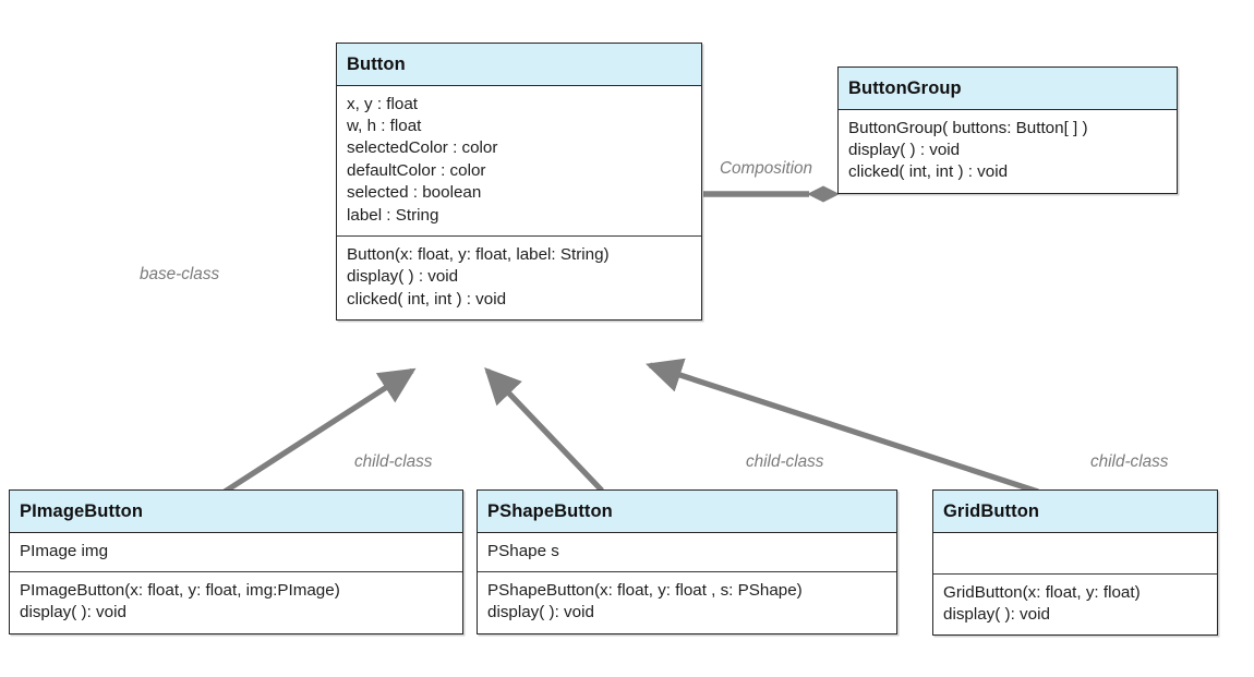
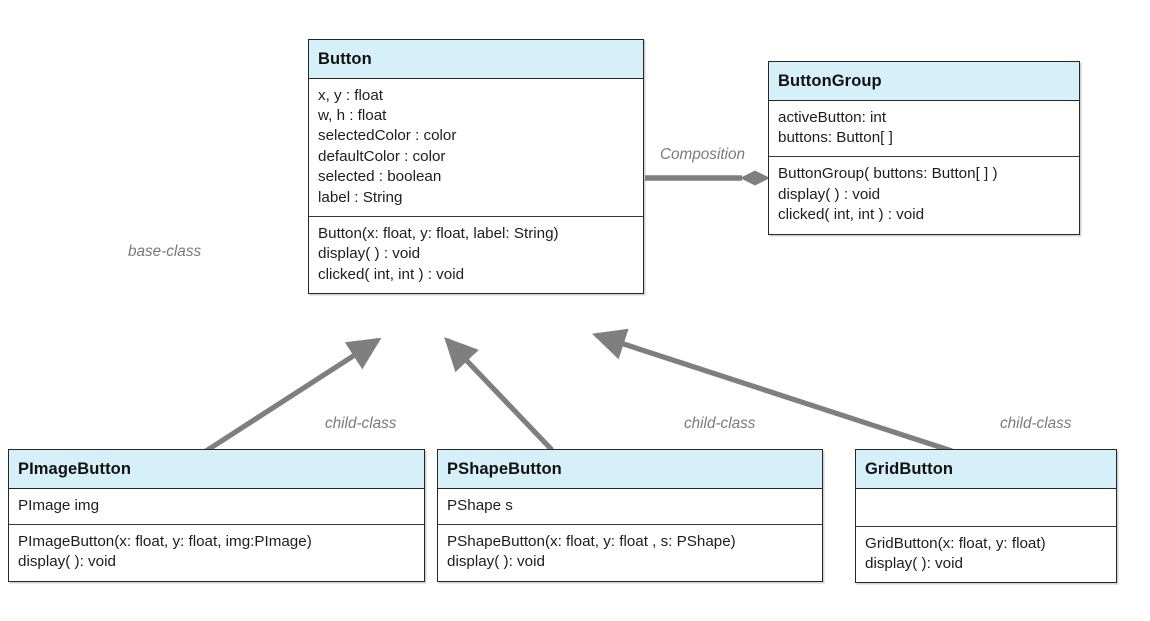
  Button
  x, y : float
  w, h : float
  selectedColor : color
  defaultColor : color
  selected : boolean
  label : String
  Button(x: float, y: float, label: String)
  display( ) : void
  clicked( int, int ) : void
  ButtonGroup
+ activeButton: int
+ buttons: Button[ ]
  ButtonGroup( buttons: Button[ ] )
  display( ) : void
  clicked( int, int ) : void
  PImageButton
  PImage img
  PImageButton(x: float, y: float, img:PImage)
  display( ): void
  PShapeButton
  PShape s
  PShapeButton(x: float, y: float , s: PShape)
  display( ): void
  GridButton
  GridButton(x: float, y: float)
  display( ): void
  Composition
  base-class
  child-class
  child-class
  child-class
